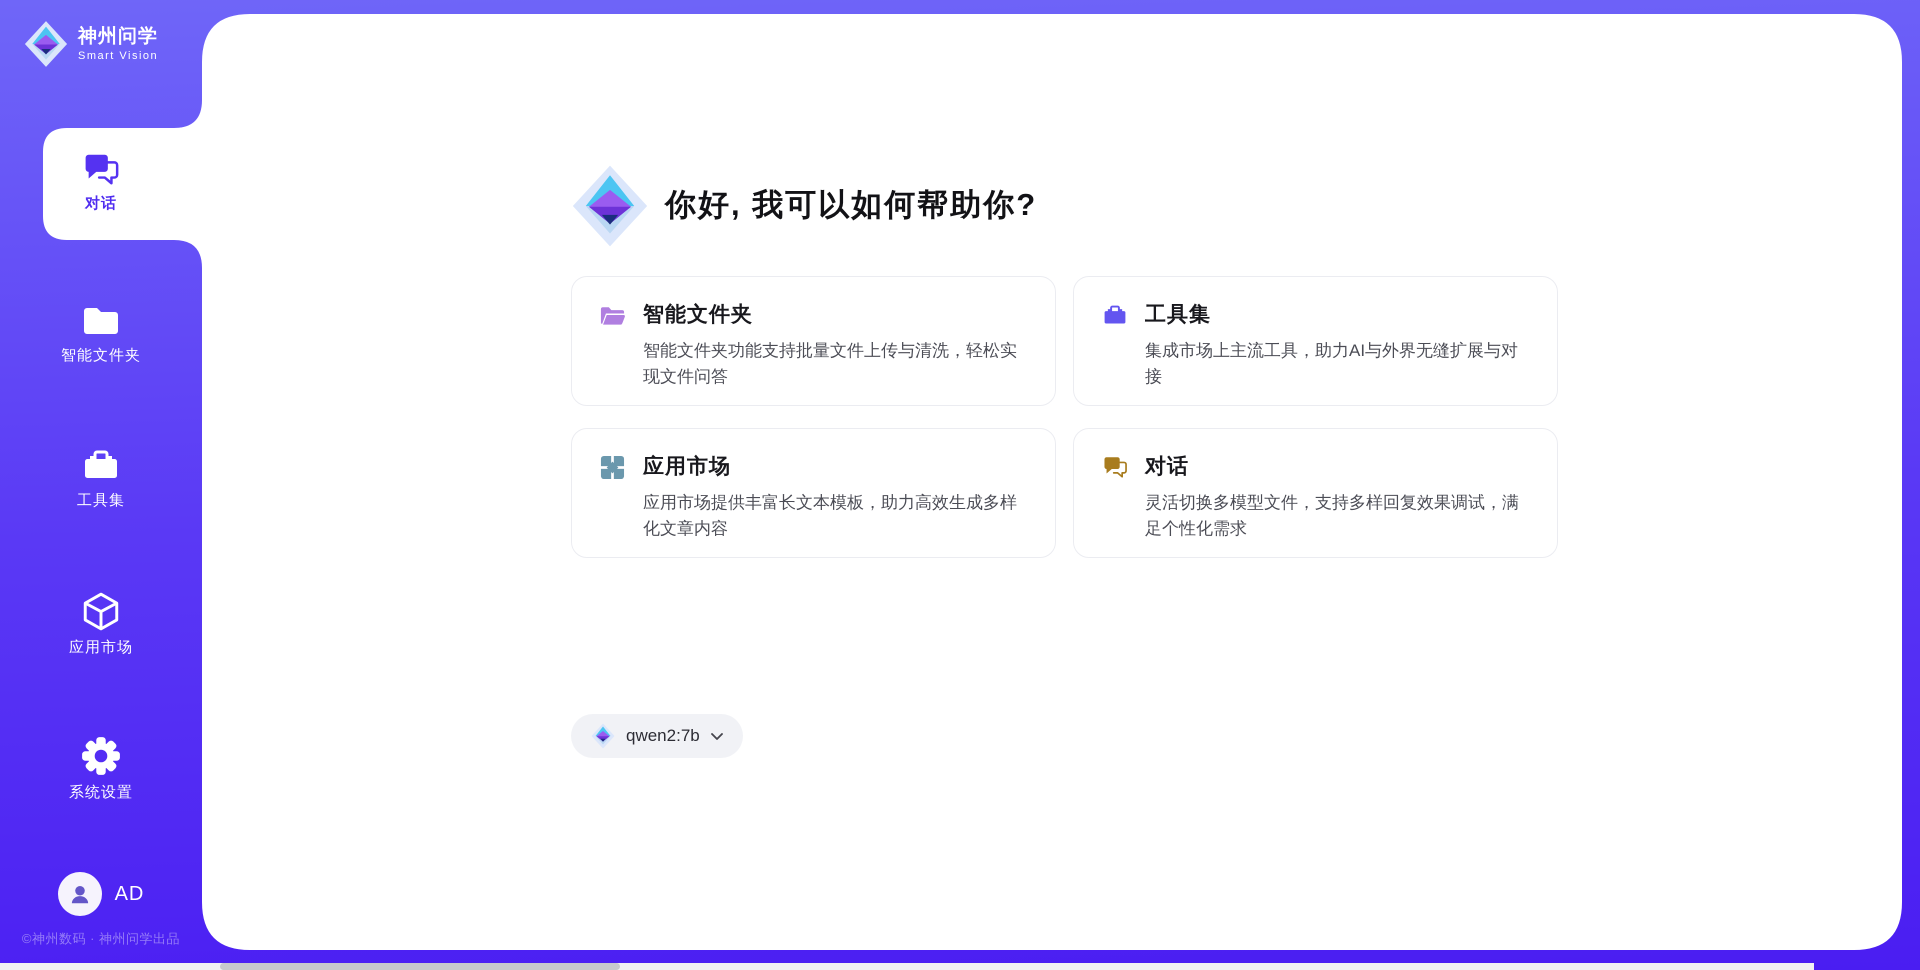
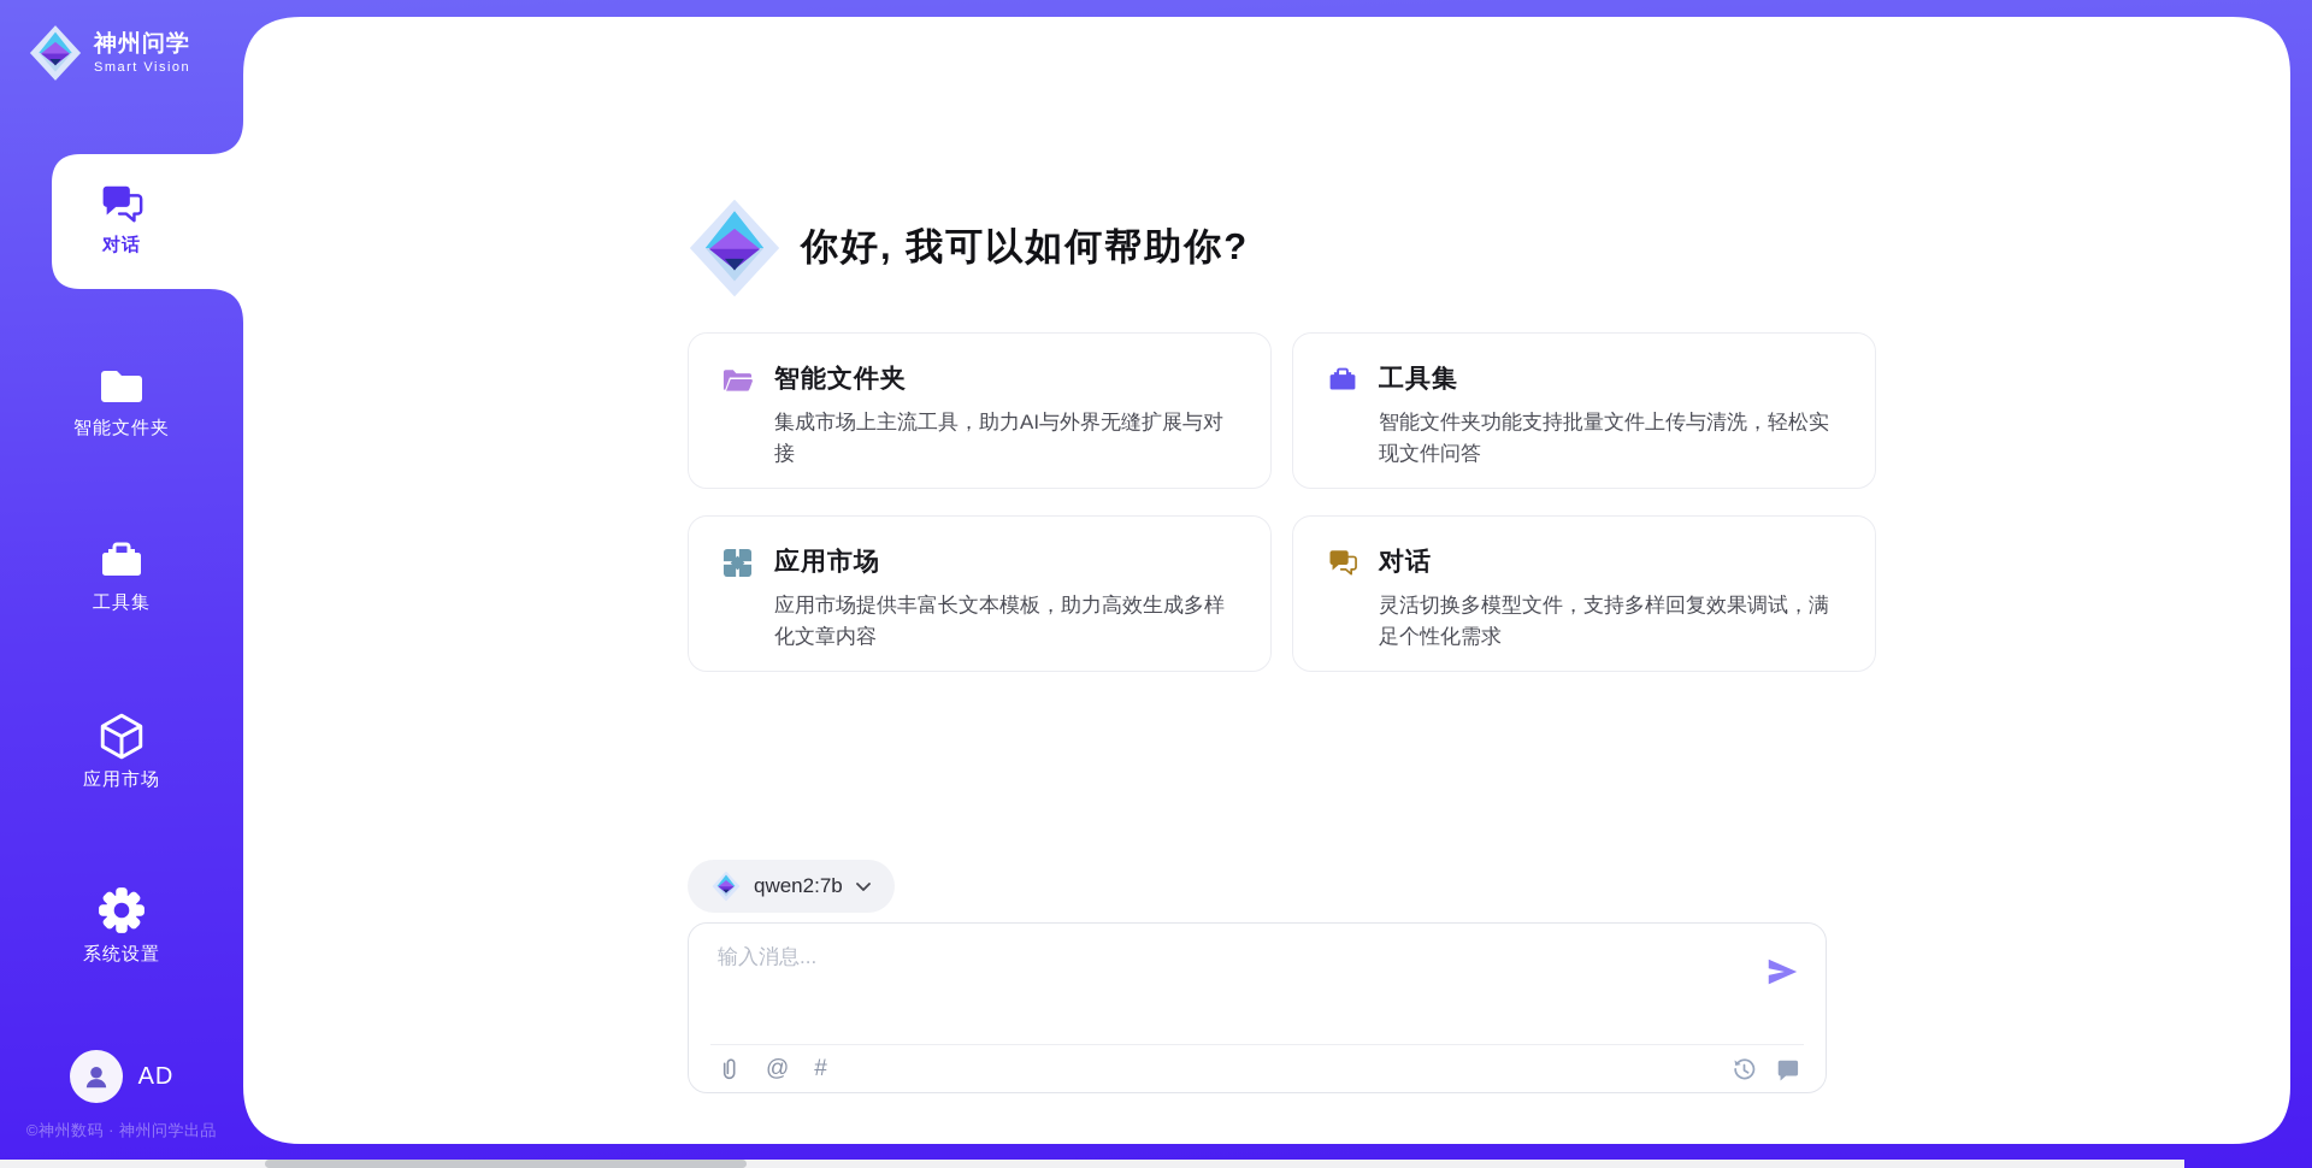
  神州问学
  Smart Vision
  对话
  智能文件夹
  工具集
  应用市场
  系统设置
  AD
  ©神州数码 · 神州问学出品
  你好, 我可以如何帮助你?
  智能文件夹
- 智能文件夹功能支持批量文件上传与清洗，轻松实现文件问答
+ 集成市场上主流工具，助力AI与外界无缝扩展与对接
  工具集
- 集成市场上主流工具，助力AI与外界无缝扩展与对接
+ 智能文件夹功能支持批量文件上传与清洗，轻松实现文件问答
  应用市场
  应用市场提供丰富长文本模板，助力高效生成多样化文章内容
  对话
  灵活切换多模型文件，支持多样回复效果调试，满足个性化需求
  qwen2:7b
+ 输入消息...
+ @
+ #
